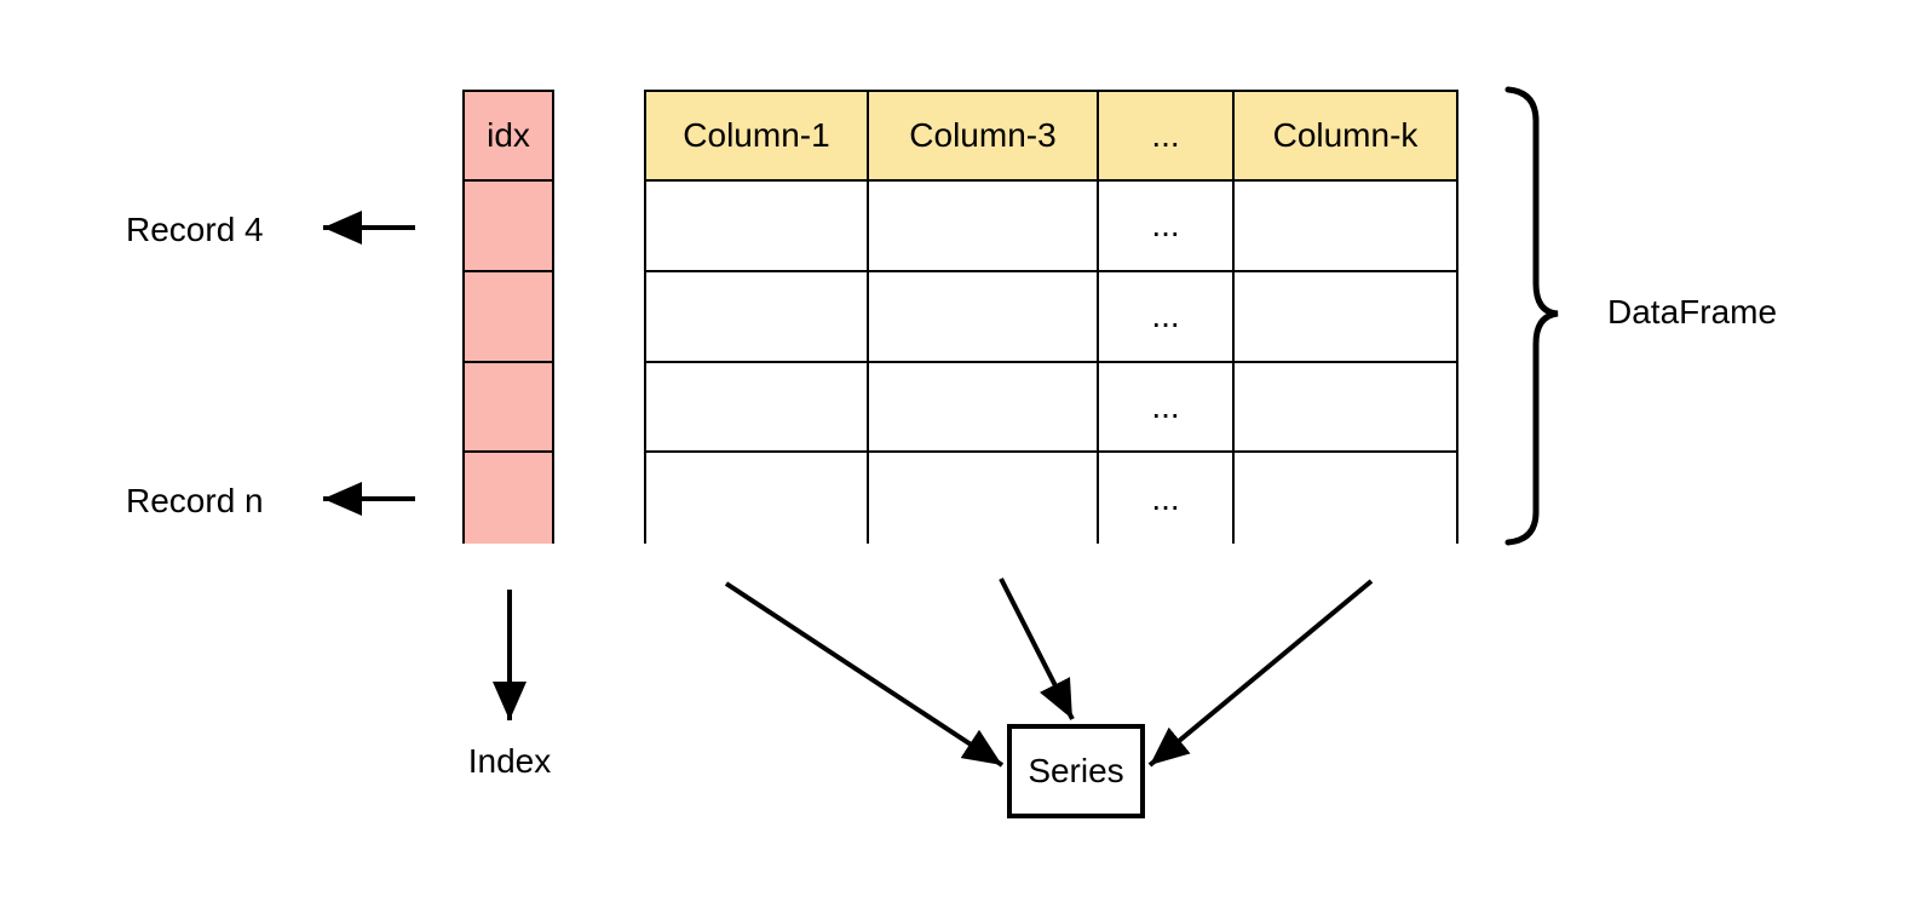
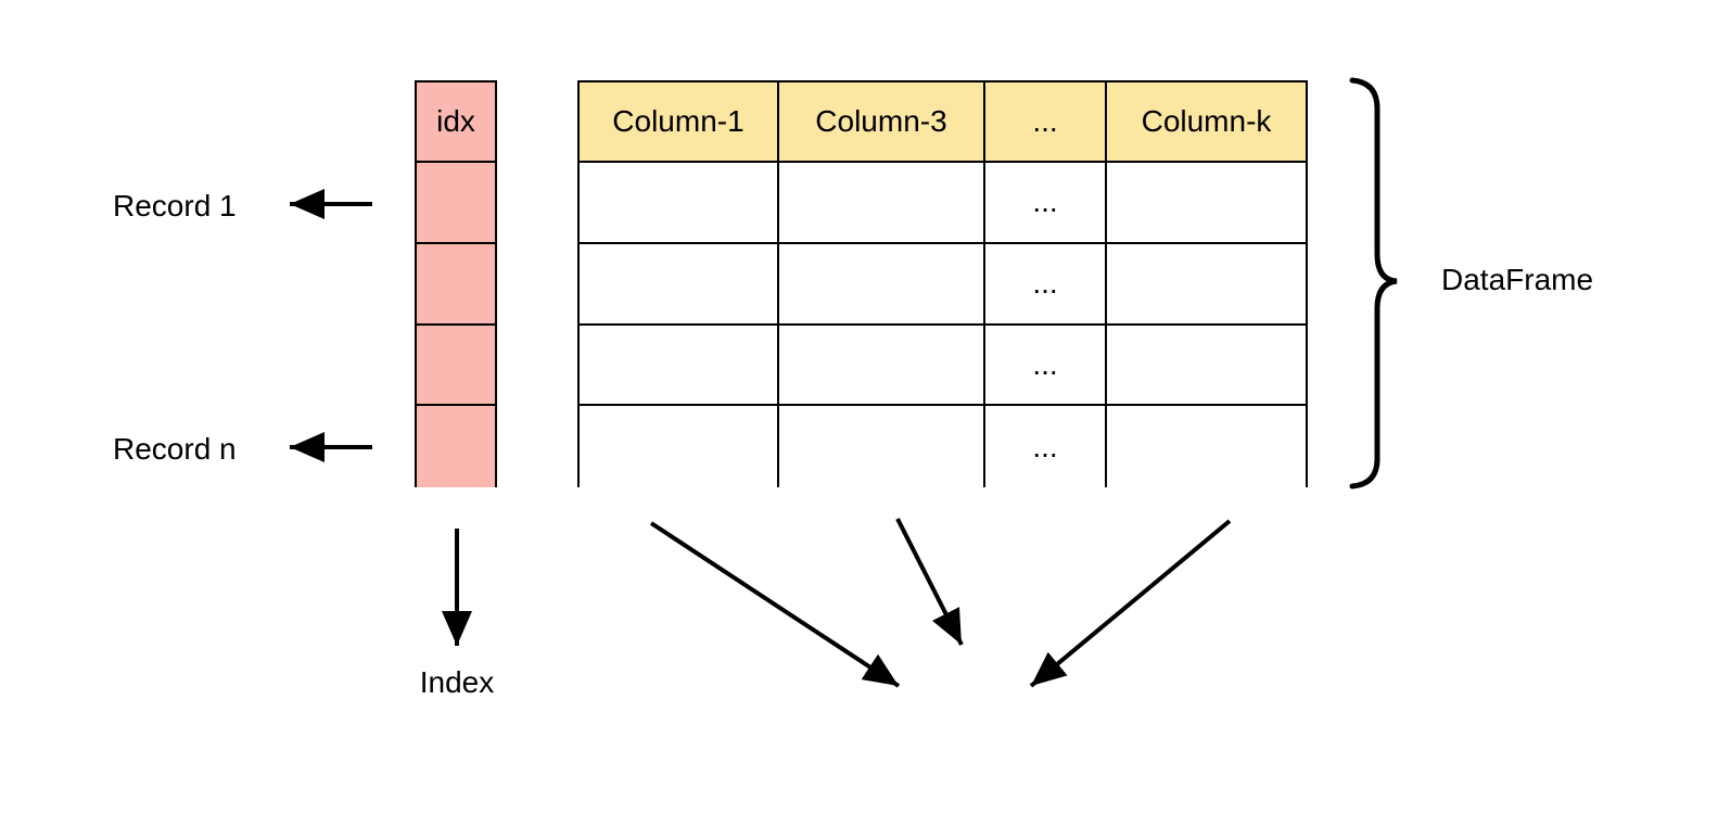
- Record 4
+ Record 1
  Record n
  idx
  Column-1
  Column-3
  ...
  Column-k
  ...
  ...
  ...
  ...
  Index
  DataFrame
- Series
